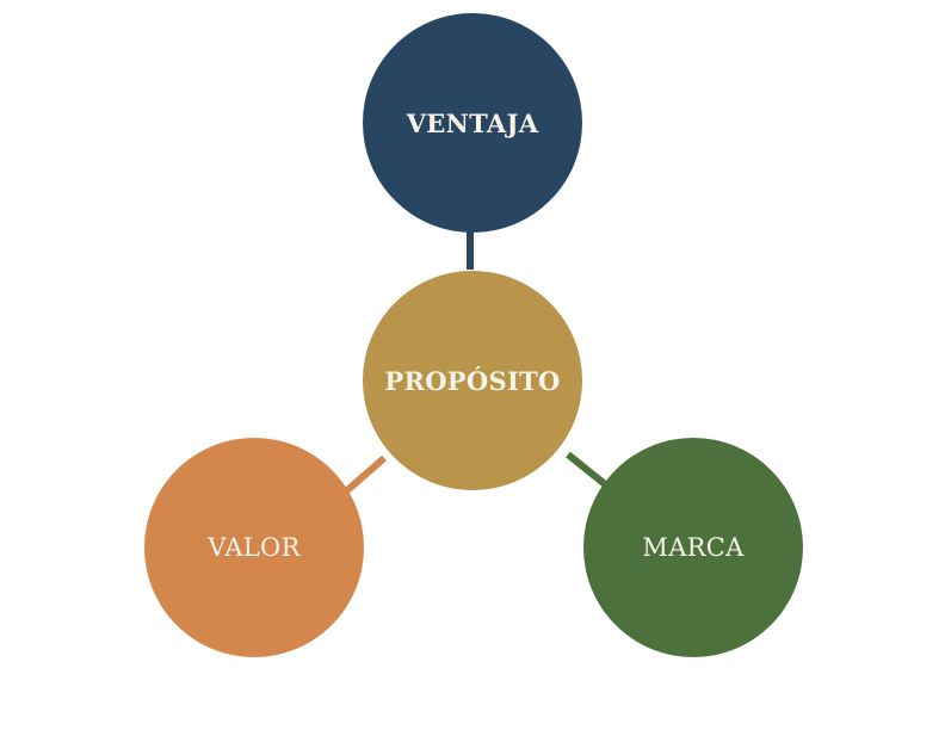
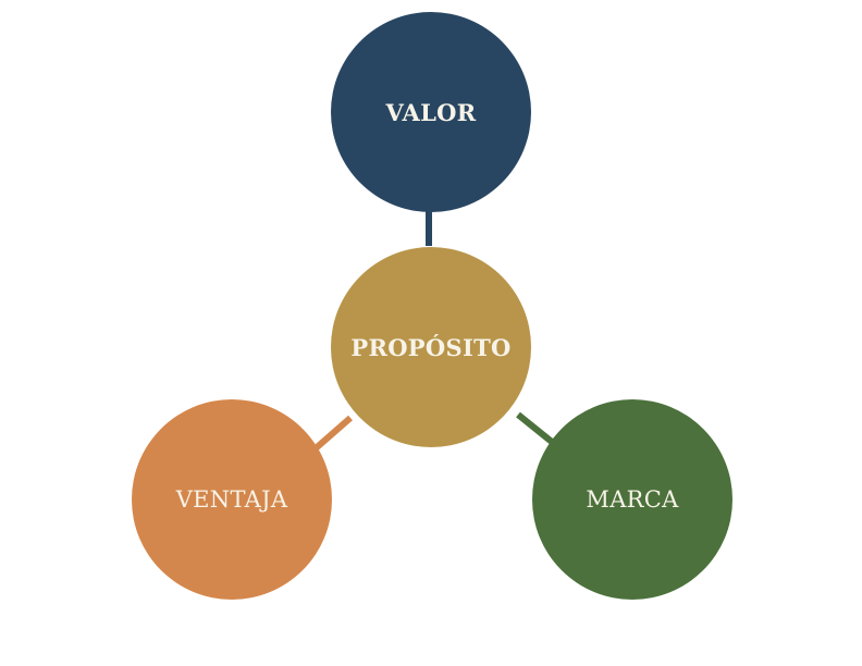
- VENTAJA
+ VALOR
  PROPÓSITO
- VALOR
+ VENTAJA
  MARCA
